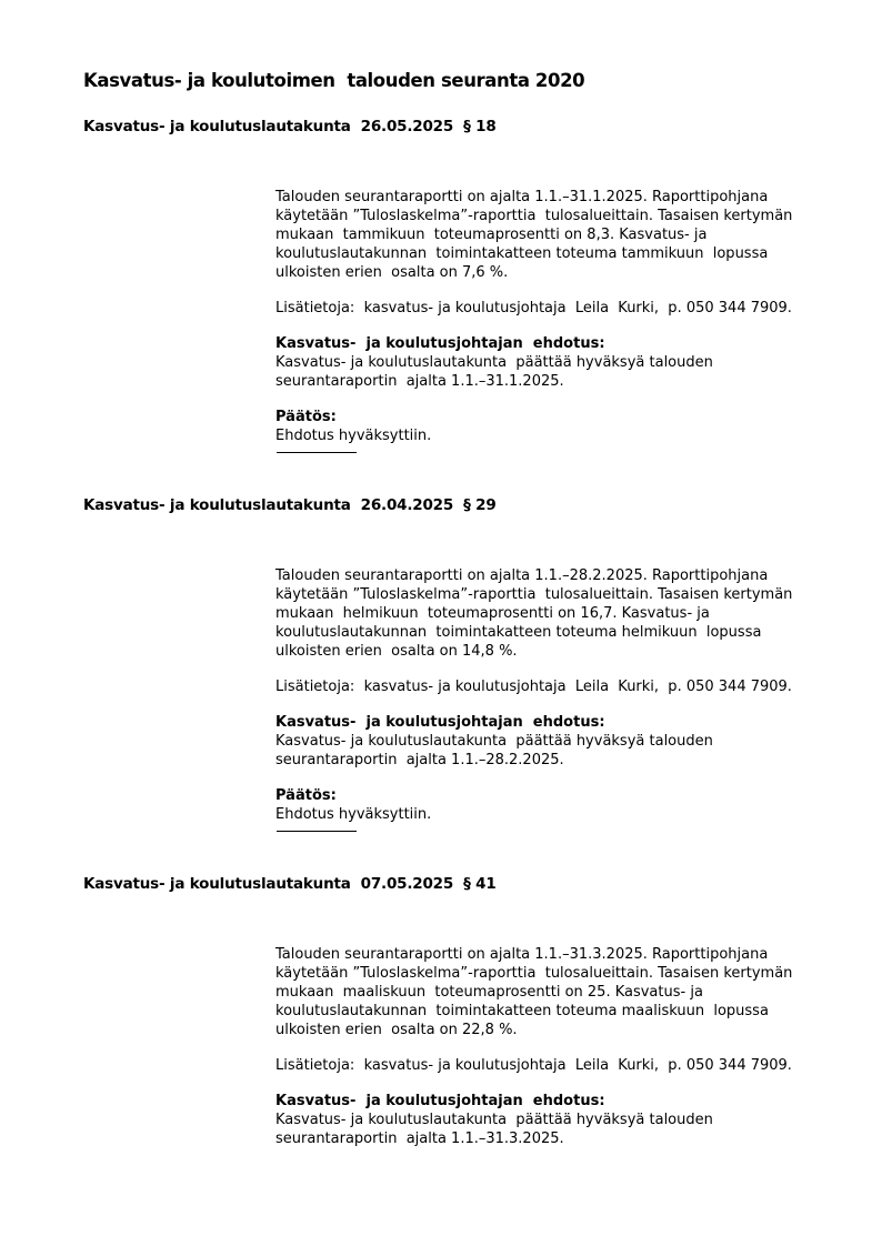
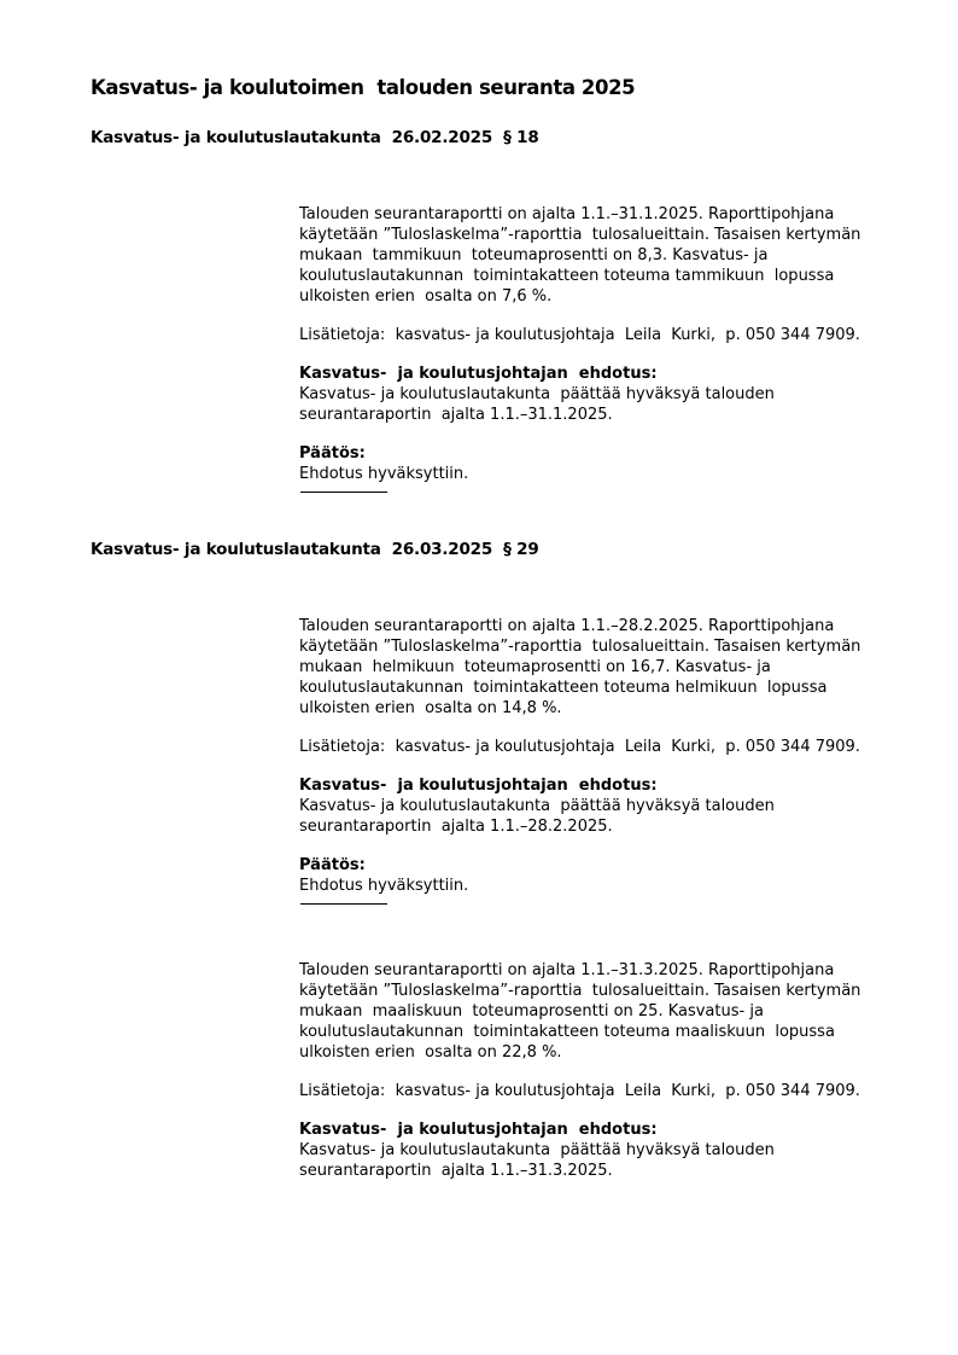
- Kasvatus- ja koulutoimen talouden seuranta 2020
+ Kasvatus- ja koulutoimen talouden seuranta 2025
- Kasvatus- ja koulutuslautakunta 26.05.2025 § 18
+ Kasvatus- ja koulutuslautakunta 26.02.2025 § 18
  Talouden seurantaraportti on ajalta 1.1.–31.1.2025. Raporttipohjana
  käytetään ”Tuloslaskelma”-raporttia tulosalueittain. Tasaisen kertymän
  mukaan tammikuun toteumaprosentti on 8,3. Kasvatus- ja
  koulutuslautakunnan toimintakatteen toteuma tammikuun lopussa
  ulkoisten erien osalta on 7,6 %.
  Lisätietoja: kasvatus- ja koulutusjohtaja Leila Kurki, p. 050 344 7909.
  Kasvatus- ja koulutusjohtajan ehdotus:
  Kasvatus- ja koulutuslautakunta päättää hyväksyä talouden
  seurantaraportin ajalta 1.1.–31.1.2025.
  Päätös:
  Ehdotus hyväksyttiin.
- Kasvatus- ja koulutuslautakunta 26.04.2025 § 29
+ Kasvatus- ja koulutuslautakunta 26.03.2025 § 29
  Talouden seurantaraportti on ajalta 1.1.–28.2.2025. Raporttipohjana
  käytetään ”Tuloslaskelma”-raporttia tulosalueittain. Tasaisen kertymän
  mukaan helmikuun toteumaprosentti on 16,7. Kasvatus- ja
  koulutuslautakunnan toimintakatteen toteuma helmikuun lopussa
  ulkoisten erien osalta on 14,8 %.
  Lisätietoja: kasvatus- ja koulutusjohtaja Leila Kurki, p. 050 344 7909.
  Kasvatus- ja koulutusjohtajan ehdotus:
  Kasvatus- ja koulutuslautakunta päättää hyväksyä talouden
  seurantaraportin ajalta 1.1.–28.2.2025.
  Päätös:
  Ehdotus hyväksyttiin.
- Kasvatus- ja koulutuslautakunta 07.05.2025 § 41
  Talouden seurantaraportti on ajalta 1.1.–31.3.2025. Raporttipohjana
  käytetään ”Tuloslaskelma”-raporttia tulosalueittain. Tasaisen kertymän
  mukaan maaliskuun toteumaprosentti on 25. Kasvatus- ja
  koulutuslautakunnan toimintakatteen toteuma maaliskuun lopussa
  ulkoisten erien osalta on 22,8 %.
  Lisätietoja: kasvatus- ja koulutusjohtaja Leila Kurki, p. 050 344 7909.
  Kasvatus- ja koulutusjohtajan ehdotus:
  Kasvatus- ja koulutuslautakunta päättää hyväksyä talouden
  seurantaraportin ajalta 1.1.–31.3.2025.
